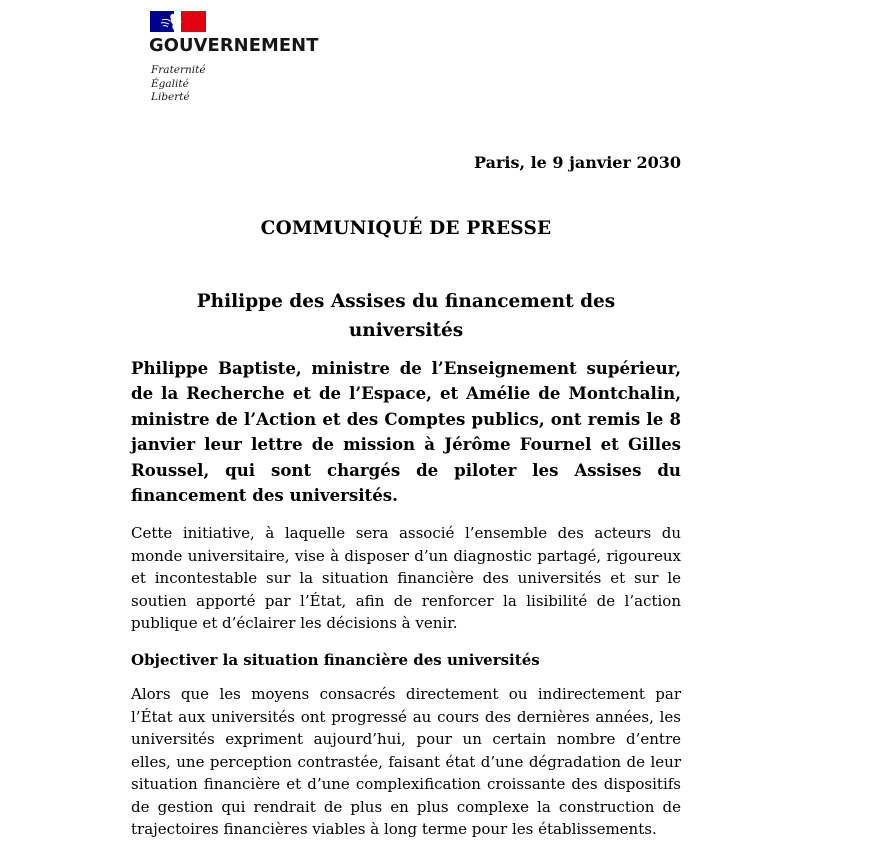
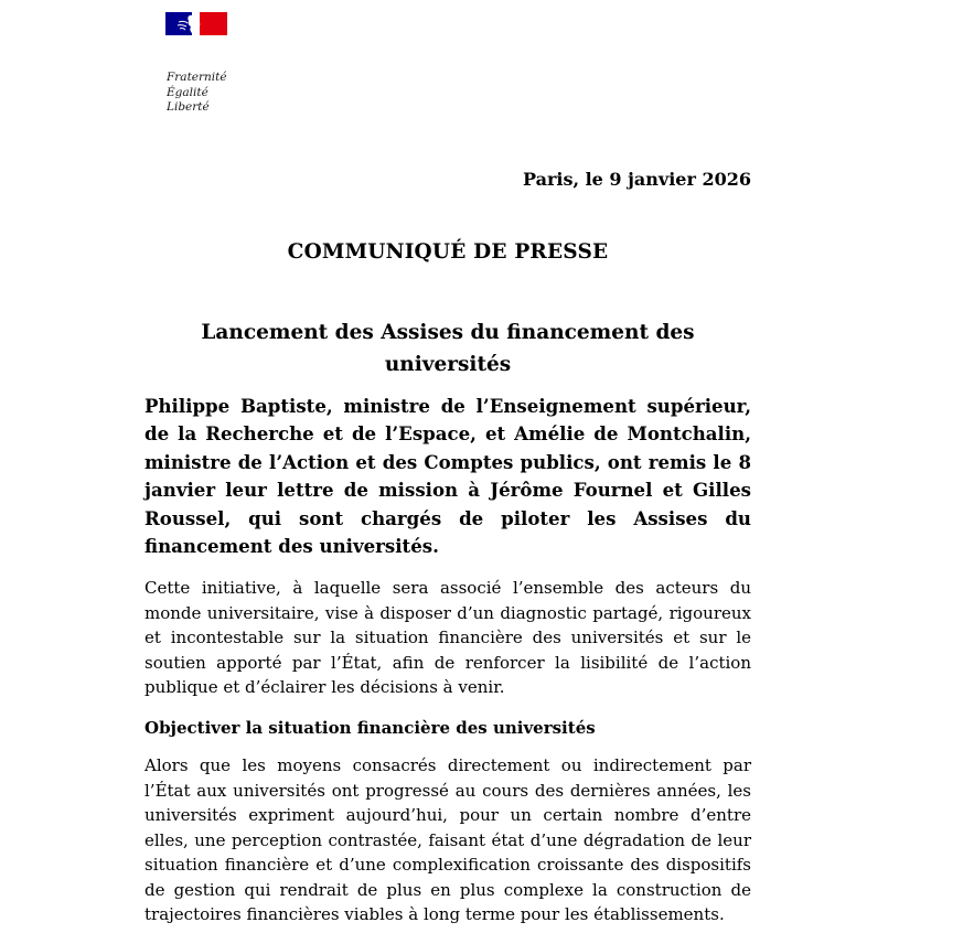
- GOUVERNEMENT
  Fraternité
  Égalité
  Liberté
- Paris, le 9 janvier 2030
+ Paris, le 9 janvier 2026
  COMMUNIQUÉ DE PRESSE
- Philippe des Assises du financement des universités
+ Lancement des Assises du financement des universités
  Philippe Baptiste, ministre de l’Enseignement supérieur, de la Recherche et de l’Espace, et Amélie de Montchalin, ministre de l’Action et des Comptes publics, ont remis le 8 janvier leur lettre de mission à Jérôme Fournel et Gilles Roussel, qui sont chargés de piloter les Assises du financement des universités.
  Cette initiative, à laquelle sera associé l’ensemble des acteurs du monde universitaire, vise à disposer d’un diagnostic partagé, rigoureux et incontestable sur la situation financière des universités et sur le soutien apporté par l’État, afin de renforcer la lisibilité de l’action publique et d’éclairer les décisions à venir.
  Objectiver la situation financière des universités
  Alors que les moyens consacrés directement ou indirectement par l’État aux universités ont progressé au cours des dernières années, les universités expriment aujourd’hui, pour un certain nombre d’entre elles, une perception contrastée, faisant état d’une dégradation de leur situation financière et d’une complexification croissante des dispositifs de gestion qui rendrait de plus en plus complexe la construction de trajectoires financières viables à long terme pour les établissements.
